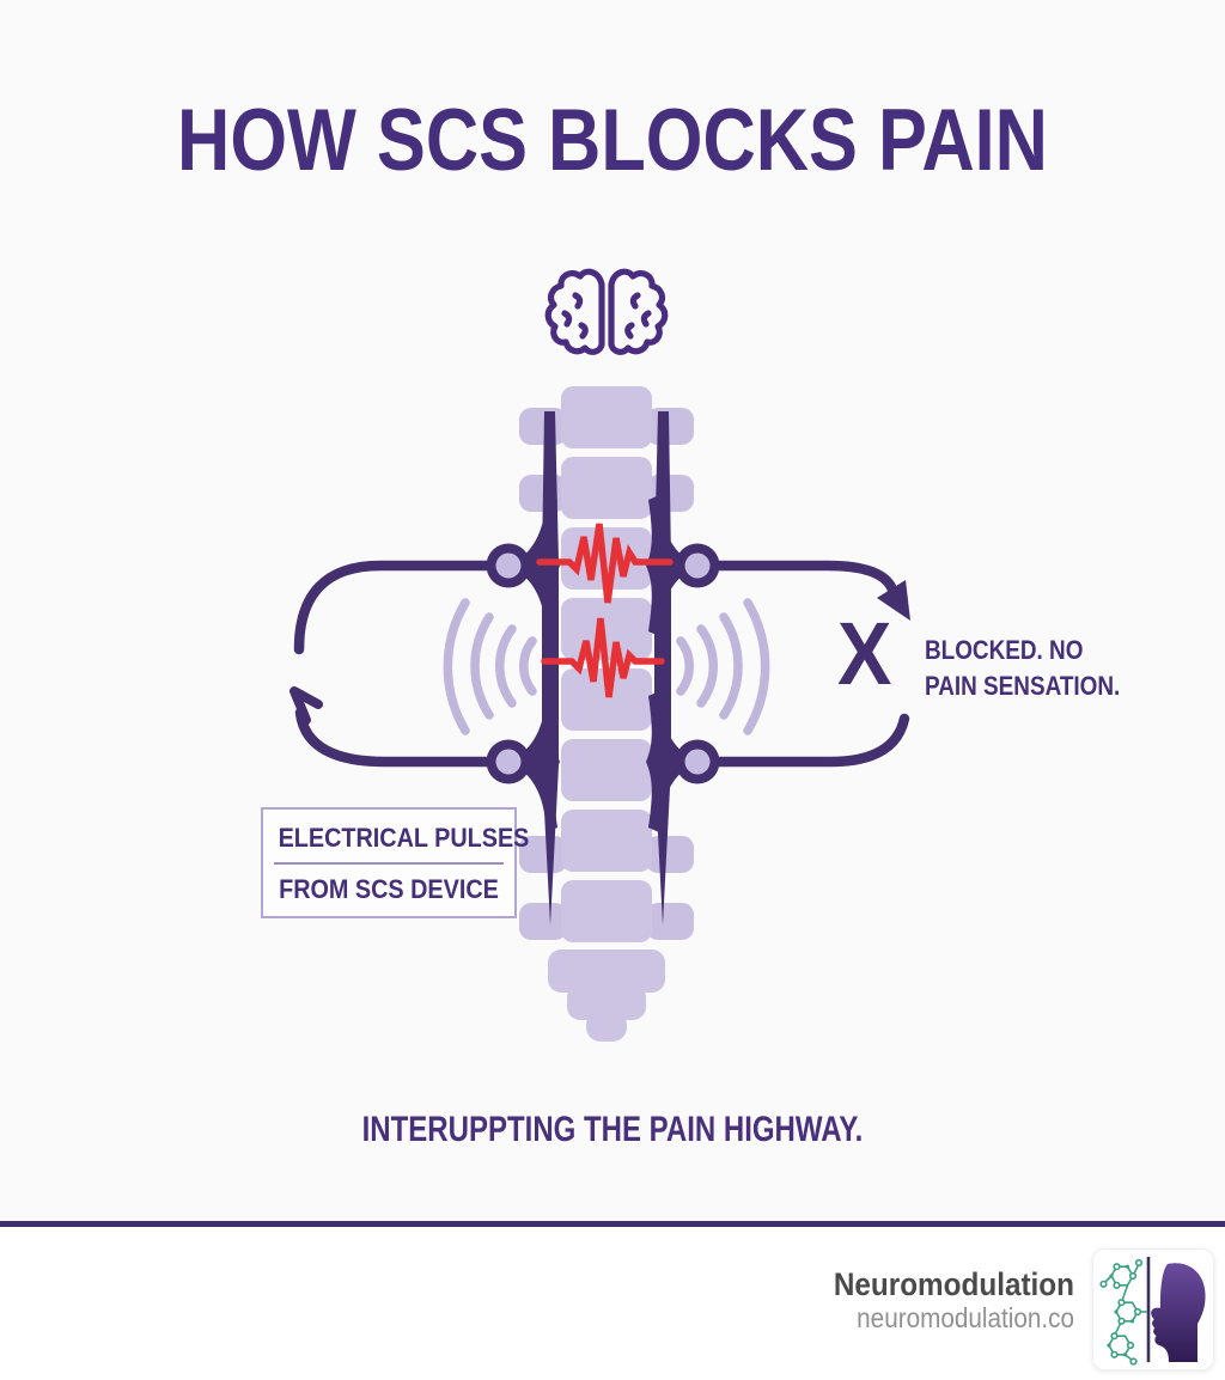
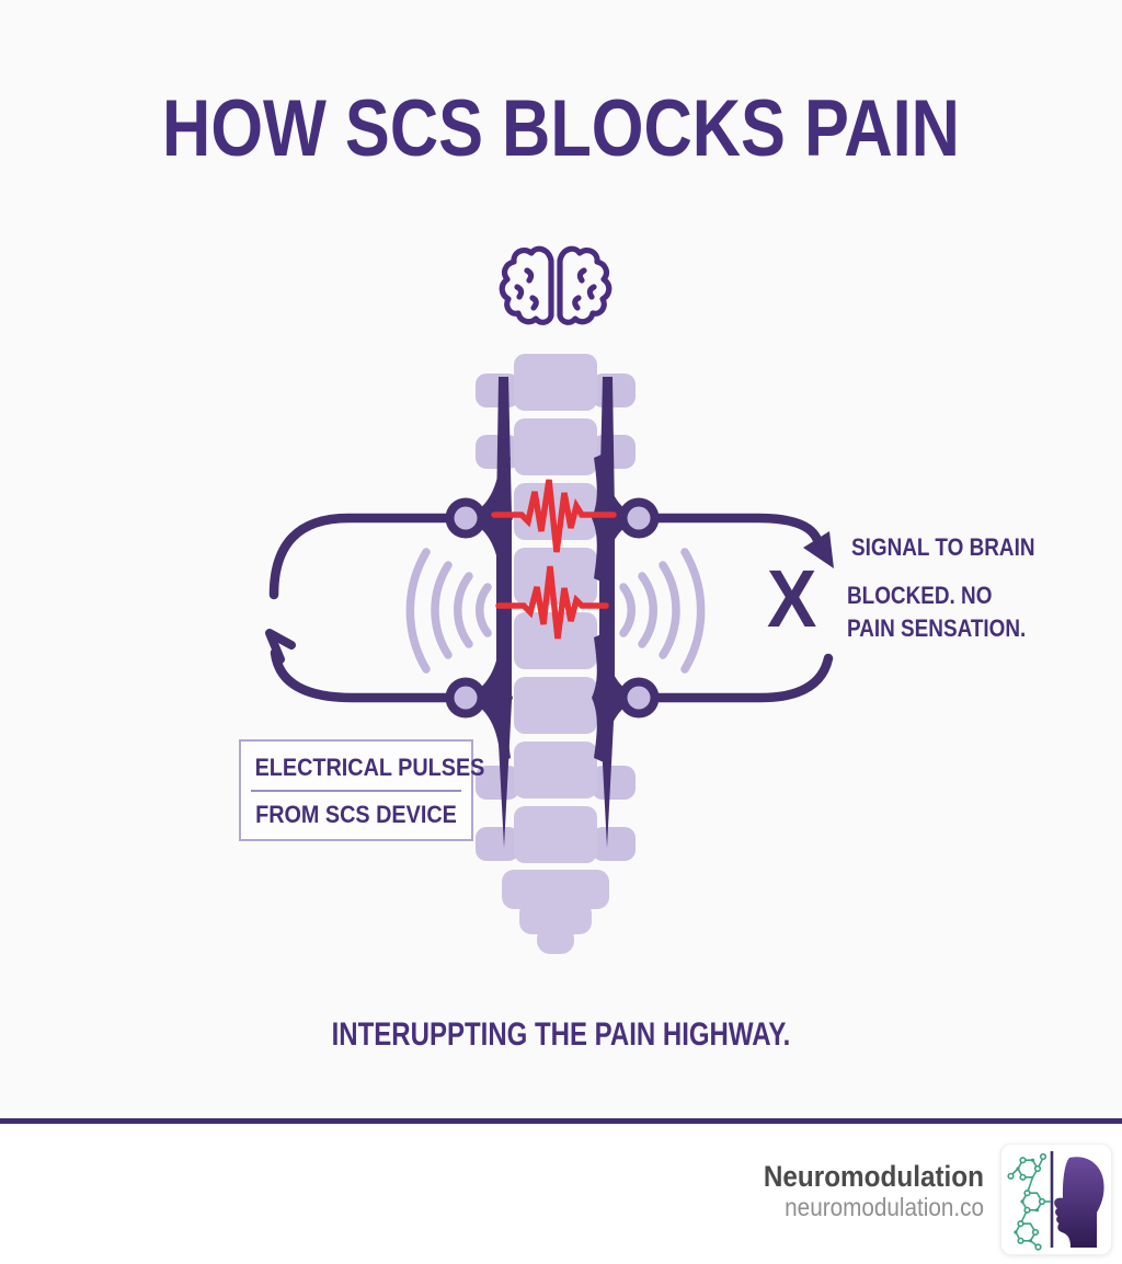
  HOW SCS BLOCKS PAIN
+ SIGNAL TO BRAIN
  X
  BLOCKED. NO
  PAIN SENSATION.
  ELECTRICAL PULSES
  FROM SCS DEVICE
  INTERUPPTING THE PAIN HIGHWAY.
  Neuromodulation
  neuromodulation.co
